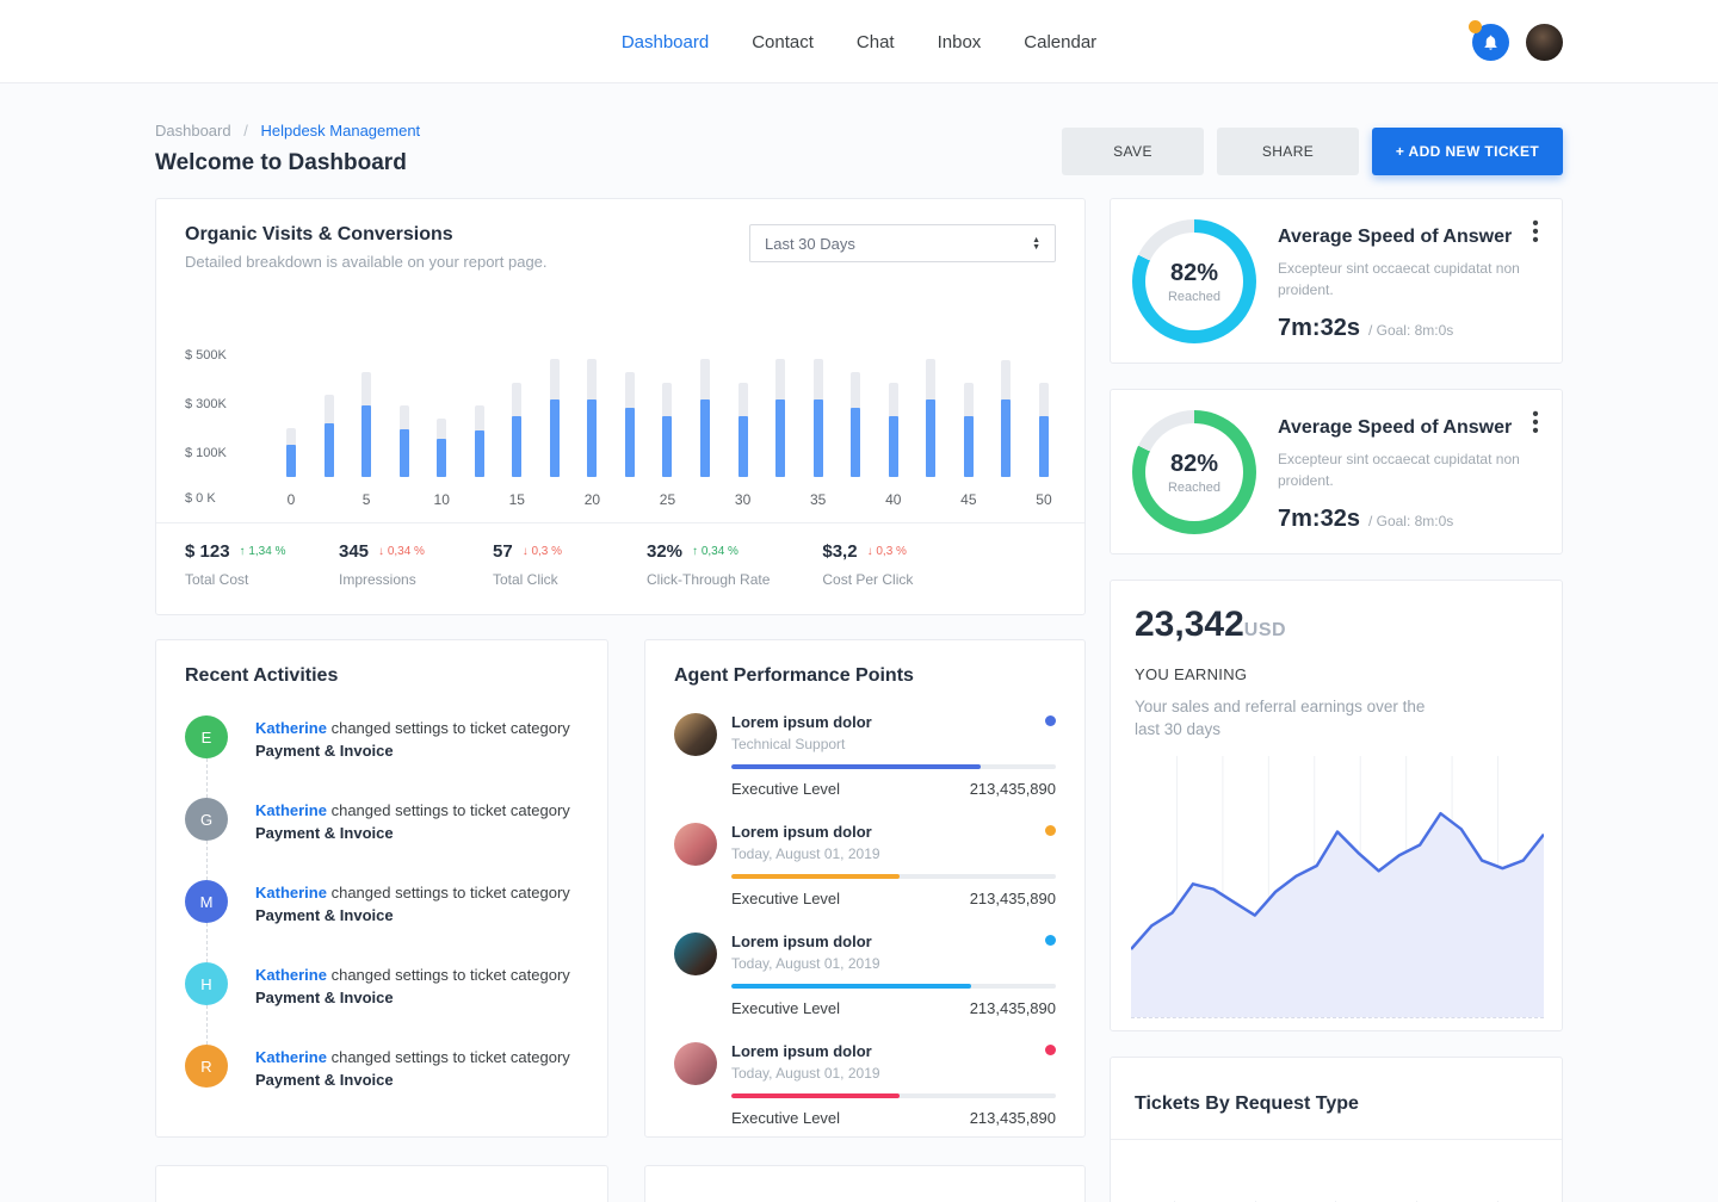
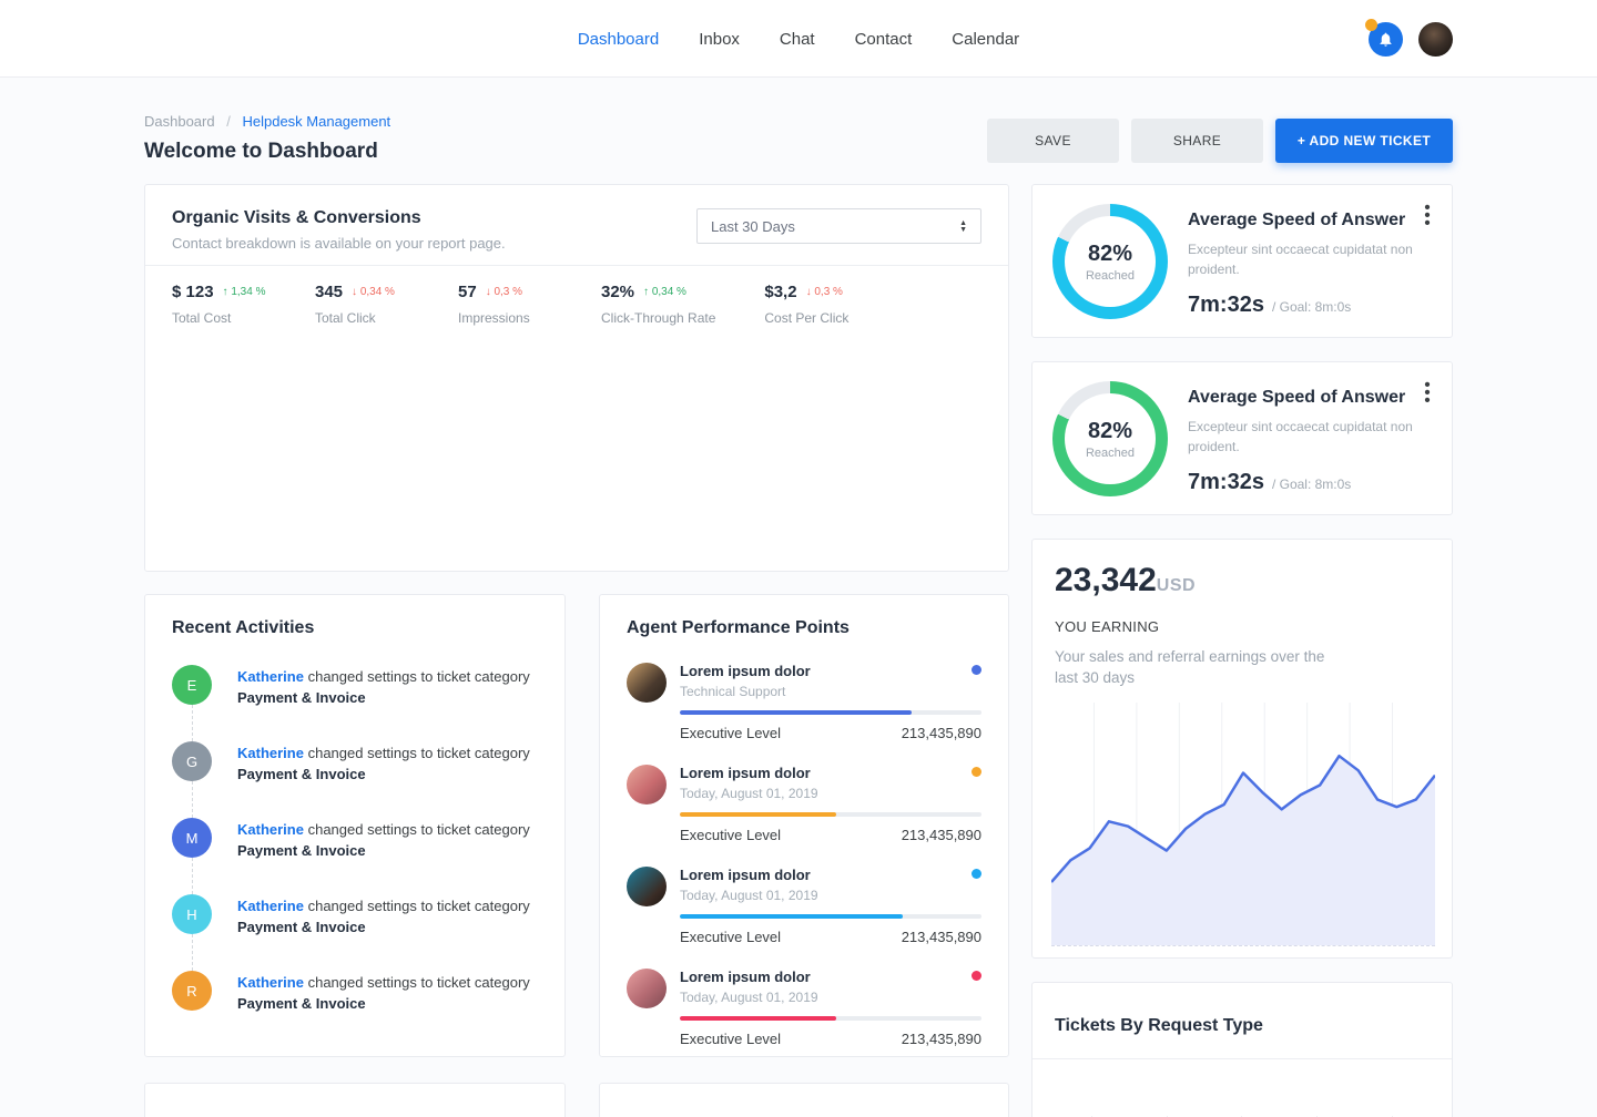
  Dashboard
- Contact
+ Inbox
  Chat
- Inbox
+ Contact
  Calendar
  Dashboard / Helpdesk Management
  Welcome to Dashboard
  SAVE
  SHARE
  + ADD NEW TICKET
  Organic Visits & Conversions
- Detailed breakdown is available on your report page.
+ Contact breakdown is available on your report page.
  Last 30 Days
- $ 500K
- $ 300K
- $ 100K
- $ 0 K
- 0
- 5
- 10
- 15
- 20
- 25
- 30
- 35
- 40
- 45
- 50
  $ 123
  ↑ 1,34 %
  Total Cost
  345
  ↓ 0,34 %
- Impressions
+ Total Click
  57
  ↓ 0,3 %
- Total Click
+ Impressions
  32%
  ↑ 0,34 %
  Click-Through Rate
  $3,2
  ↓ 0,3 %
  Cost Per Click
  Recent Activities
  E
  Katherine changed settings to ticket category
  Payment & Invoice
  G
  Katherine changed settings to ticket category
  Payment & Invoice
  M
  Katherine changed settings to ticket category
  Payment & Invoice
  H
  Katherine changed settings to ticket category
  Payment & Invoice
  R
  Katherine changed settings to ticket category
  Payment & Invoice
  Agent Performance Points
  Lorem ipsum dolor
  Technical Support
  Executive Level
  213,435,890
  Lorem ipsum dolor
  Today, August 01, 2019
  Executive Level
  213,435,890
  Lorem ipsum dolor
  Today, August 01, 2019
  Executive Level
  213,435,890
  Lorem ipsum dolor
  Today, August 01, 2019
  Executive Level
  213,435,890
  82%
  Reached
  Average Speed of Answer
  Excepteur sint occaecat cupidatat non proident.
  7m:32s
  / Goal: 8m:0s
  •
  •
  •
  82%
  Reached
  Average Speed of Answer
  Excepteur sint occaecat cupidatat non proident.
  7m:32s
  / Goal: 8m:0s
  •
  •
  •
  23,342
  USD
  YOU EARNING
  Your sales and referral earnings over the last 30 days
  Tickets By Request Type
